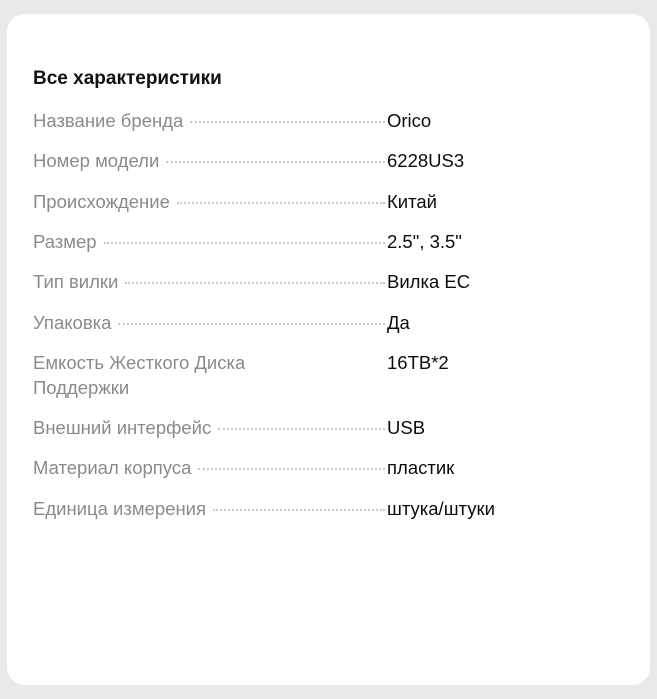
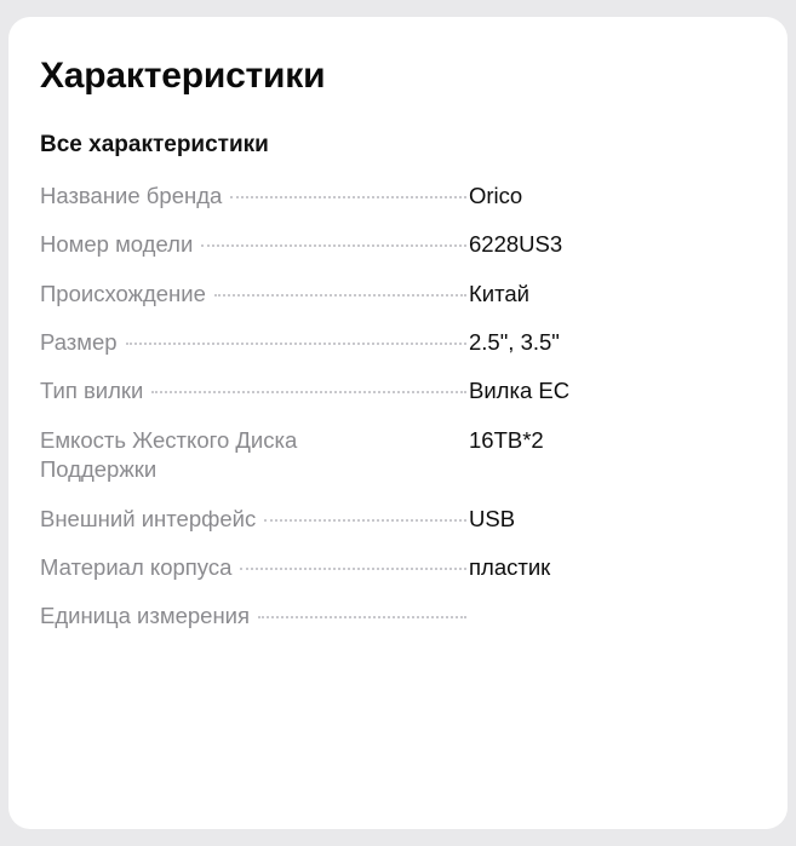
+ Характеристики
  Все характеристики
  Название бренда
  Orico
  Номер модели
  6228US3
  Происхождение
  Китай
  Размер
  2.5", 3.5"
  Тип вилки
  Вилка ЕС
- Упаковка
- Да
  Емкость Жесткого Диска Поддержки
  16TB*2
  Внешний интерфейс
  USB
  Материал корпуса
  пластик
  Единица измерения
- штука/штуки
